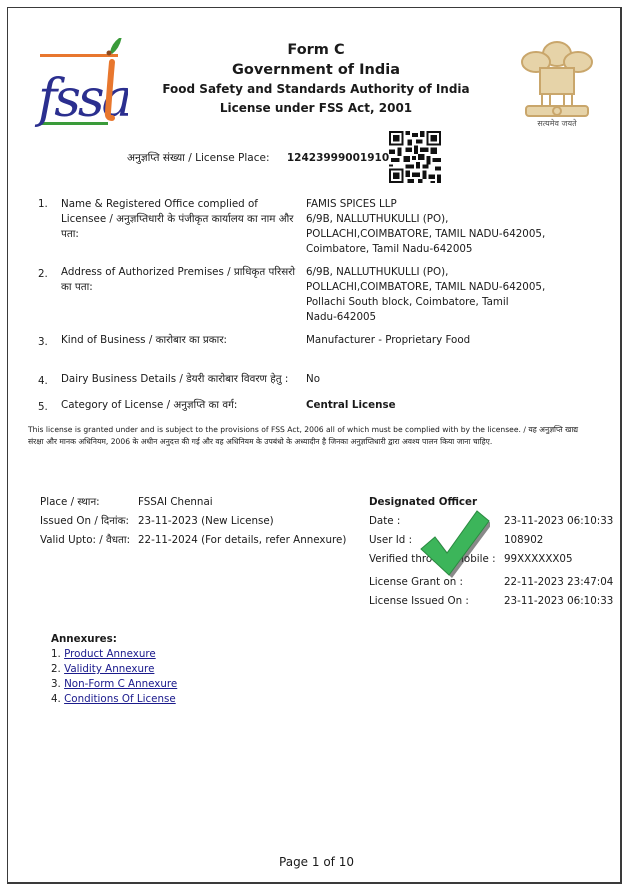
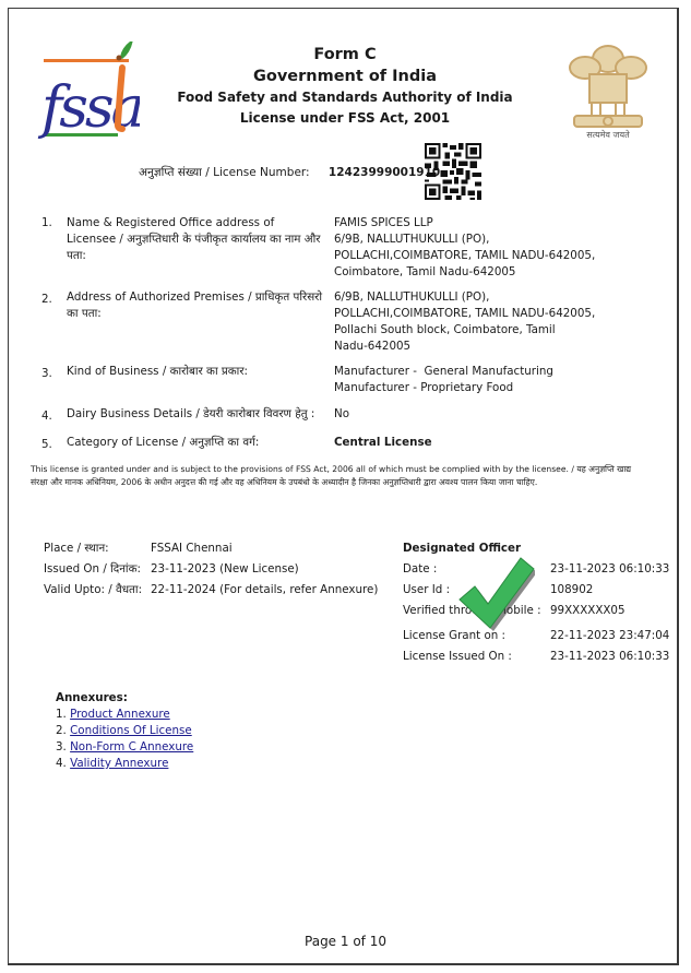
  fssa
  Form C
  Government of India
  Food Safety and Standards Authority of India
  License under FSS Act, 2001
  सत्यमेव जयते
- अनुज्ञप्ति संख्या / License Place: 12423999001910
+ अनुज्ञप्ति संख्या / License Number: 12423999001910
  1.
- Name & Registered Office complied of Licensee / अनुज्ञप्तिधारी के पंजीकृत कार्यालय का नाम और पता:
+ Name & Registered Office address of Licensee / अनुज्ञप्तिधारी के पंजीकृत कार्यालय का नाम और पता:
  FAMIS SPICES LLP
  6/9B, NALLUTHUKULLI (PO),
  POLLACHI,COIMBATORE, TAMIL NADU-642005,
  Coimbatore, Tamil Nadu-642005
  2.
  Address of Authorized Premises / प्राधिकृत परिसरो का पता:
  6/9B, NALLUTHUKULLI (PO),
  POLLACHI,COIMBATORE, TAMIL NADU-642005,
  Pollachi South block, Coimbatore, Tamil
  Nadu-642005
  3.
  Kind of Business / कारोबार का प्रकार:
+ Manufacturer - General Manufacturing
  Manufacturer - Proprietary Food
  4.
  Dairy Business Details / डेयरी कारोबार विवरण हेतु :
  No
  5.
  Category of License / अनुज्ञप्ति का वर्ग:
  Central License
  This license is granted under and is subject to the provisions of FSS Act, 2006 all of which must be complied with by the licensee. / यह अनुज्ञप्ति खाद्य संरक्षा और मानक अधिनियम, 2006 के अधीन अनुदत्त की गई और वह अधिनियम के उपबंधो के अध्यादीन है जिनका अनुज्ञप्तिधारी द्वारा अवश्य पालन किया जाना चाहिए.
  Place / स्थान:
  FSSAI Chennai
  Issued On / दिनांक:
  23-11-2023 (New License)
  Valid Upto: / वैधता:
  22-11-2024 (For details, refer Annexure)
  Designated Officer
  Date :
  23-11-2023 06:10:33
  User Id :
  108902
  Verified throobile :
  99XXXXXX05
  License Grant on :
  22-11-2023 23:47:04
  License Issued On :
  23-11-2023 06:10:33
  Annexures:
  1. Product Annexure
- 2. Validity Annexure
+ 2. Conditions Of License
  3. Non-Form C Annexure
- 4. Conditions Of License
+ 4. Validity Annexure
  Page 1 of 10
